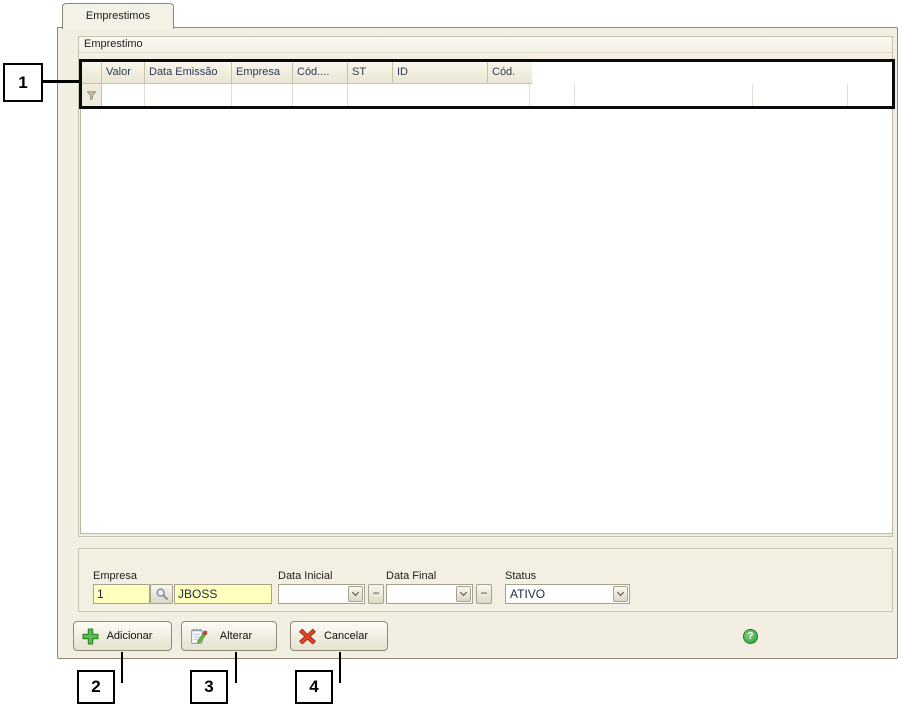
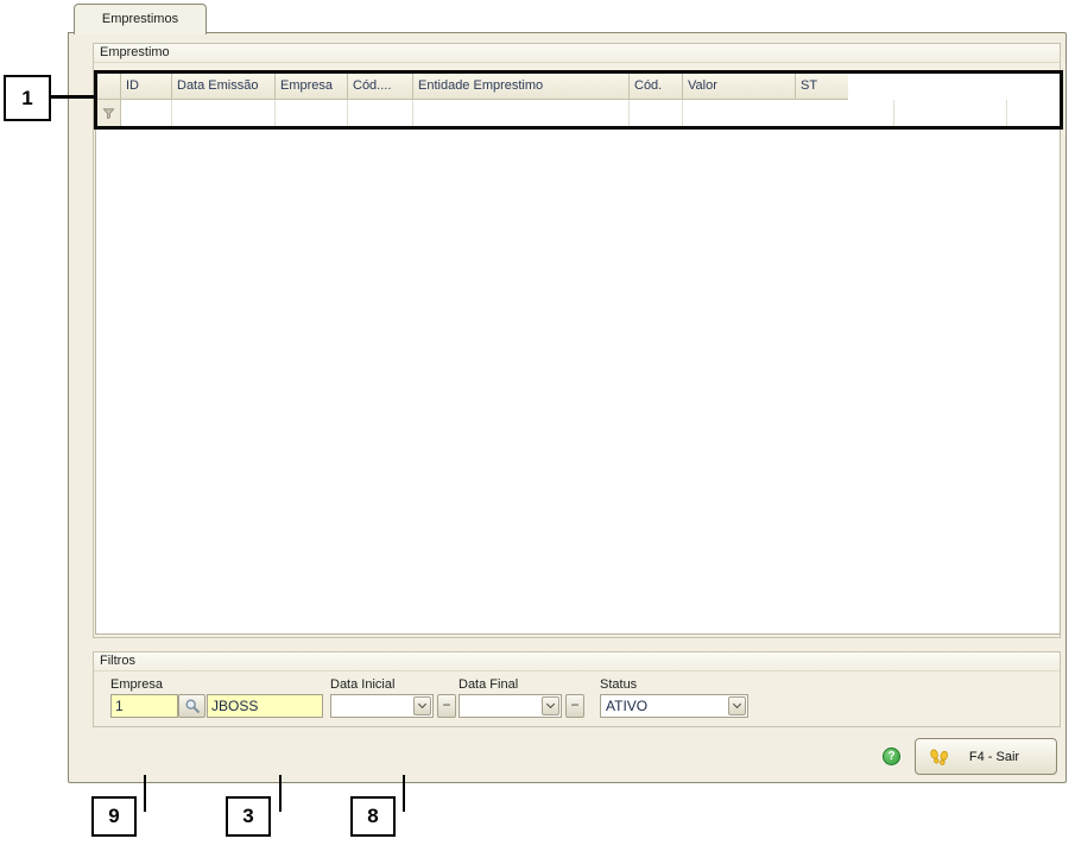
  Emprestimos
  Emprestimo
- Valor
+ ID
  Data Emissão
  Empresa
  Cód....
+ Entidade Emprestimo
- ST
+ Cód.
- ID
+ Valor
- Cód.
+ ST
+ Filtros
  Empresa
  1
  JBOSS
  Data Inicial
  −
  Data Final
  −
  Status
  ATIVO
- Adicionar
- Alterar
- Cancelar
  ?
+ F4 - Sair
  1
- 2
+ 9
  3
- 4
+ 8
